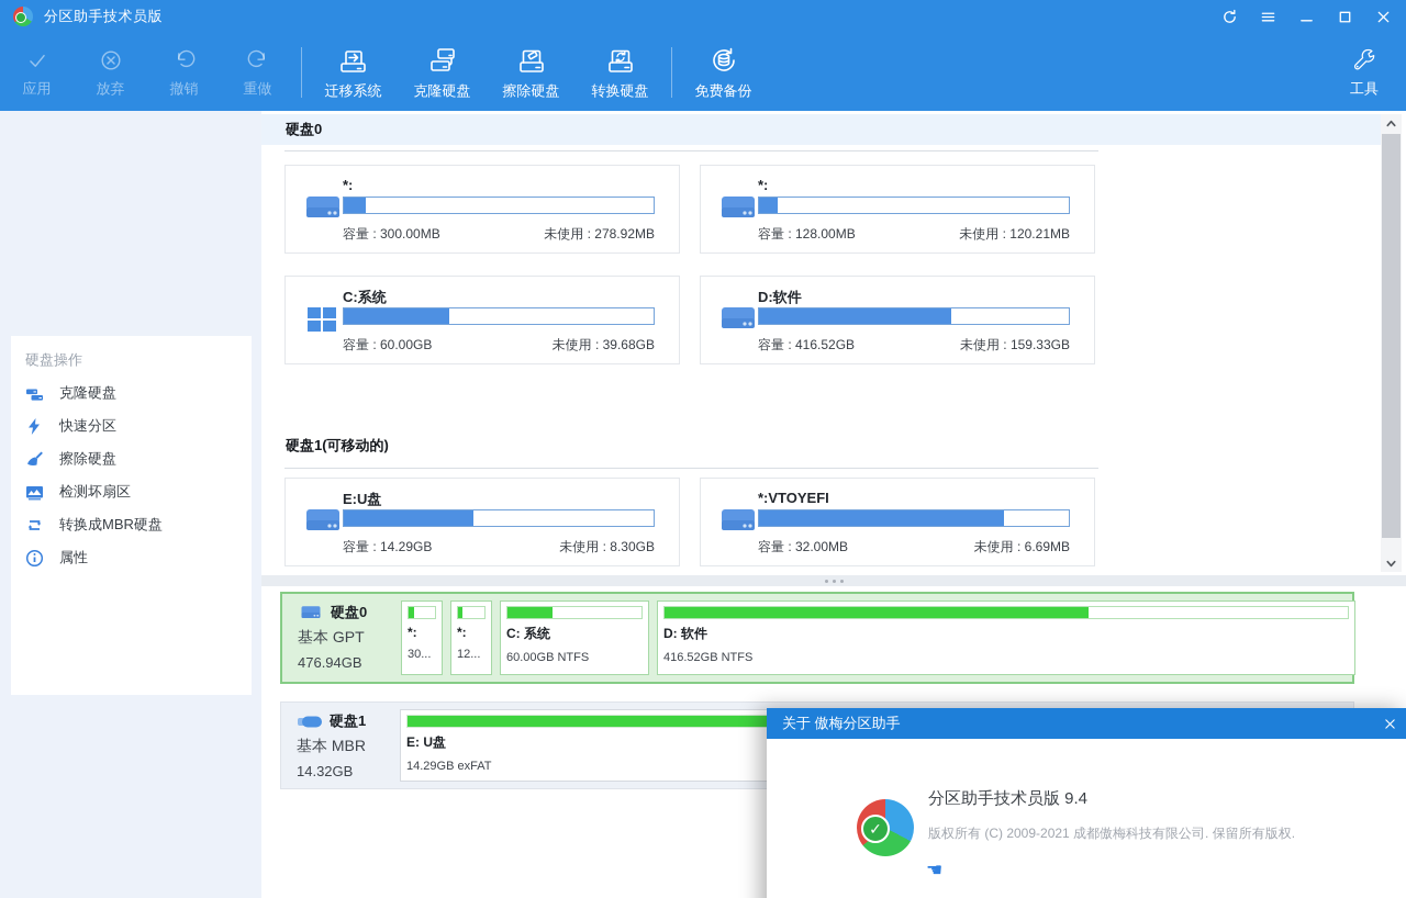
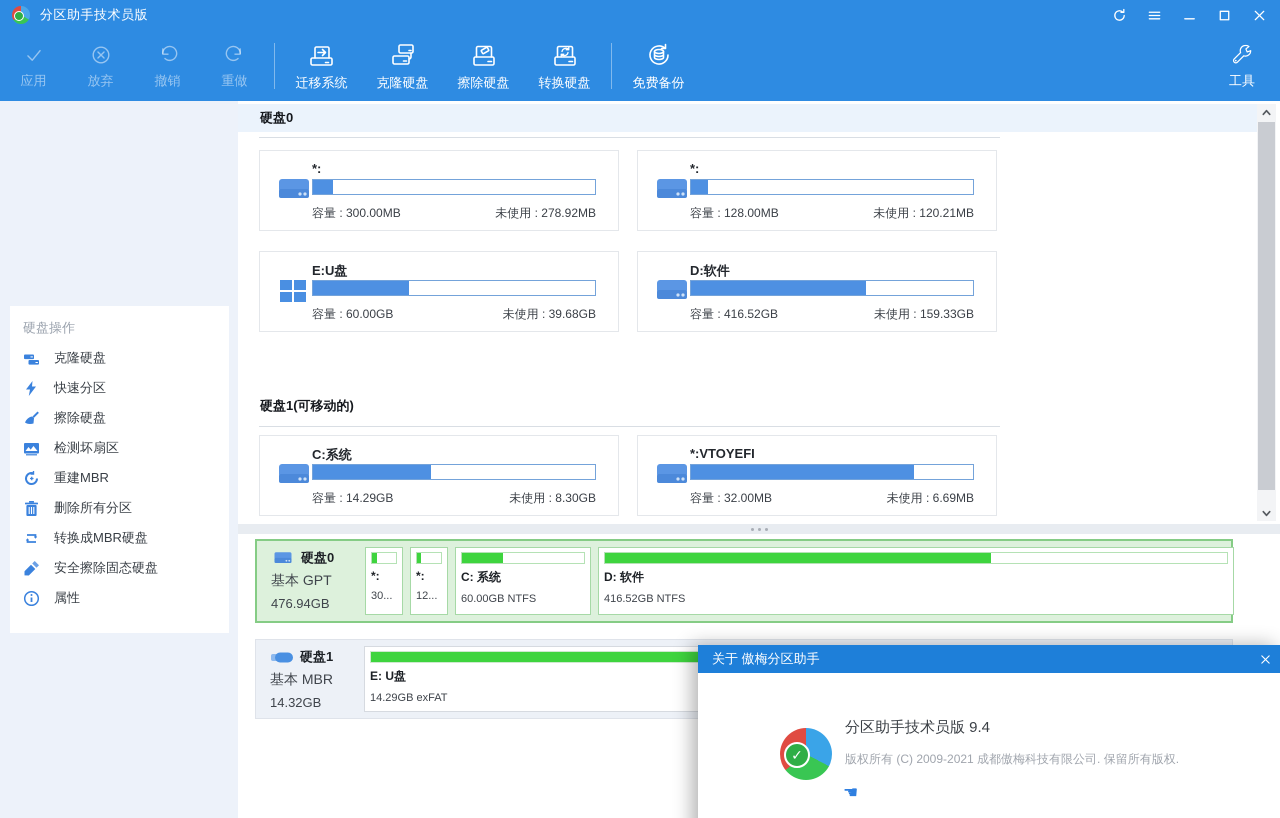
  分区助手技术员版
  应用
  放弃
  撤销
  重做
  迁移系统
  克隆硬盘
  擦除硬盘
  转换硬盘
  免费备份
  工具
  硬盘操作
  克隆硬盘
  快速分区
  擦除硬盘
  检测坏扇区
+ 重建MBR
+ 删除所有分区
  转换成MBR硬盘
+ 安全擦除固态硬盘
  属性
  硬盘0
  *:
  容量 : 300.00MB
  未使用 : 278.92MB
  *:
  容量 : 128.00MB
  未使用 : 120.21MB
- C:系统
+ E:U盘
  容量 : 60.00GB
  未使用 : 39.68GB
  D:软件
  容量 : 416.52GB
  未使用 : 159.33GB
  硬盘1(可移动的)
- E:U盘
+ C:系统
  容量 : 14.29GB
  未使用 : 8.30GB
  *:VTOYEFI
  容量 : 32.00MB
  未使用 : 6.69MB
  硬盘0
  基本 GPT
  476.94GB
  *:
  30...
  *:
  12...
  C: 系统
  60.00GB NTFS
  D: 软件
  416.52GB NTFS
  硬盘1
  基本 MBR
  14.32GB
  E: U盘
  14.29GB exFAT
  关于 傲梅分区助手
  分区助手技术员版 9.4
  版权所有 (C) 2009-2021 成都傲梅科技有限公司. 保留所有版权.
  ☚
